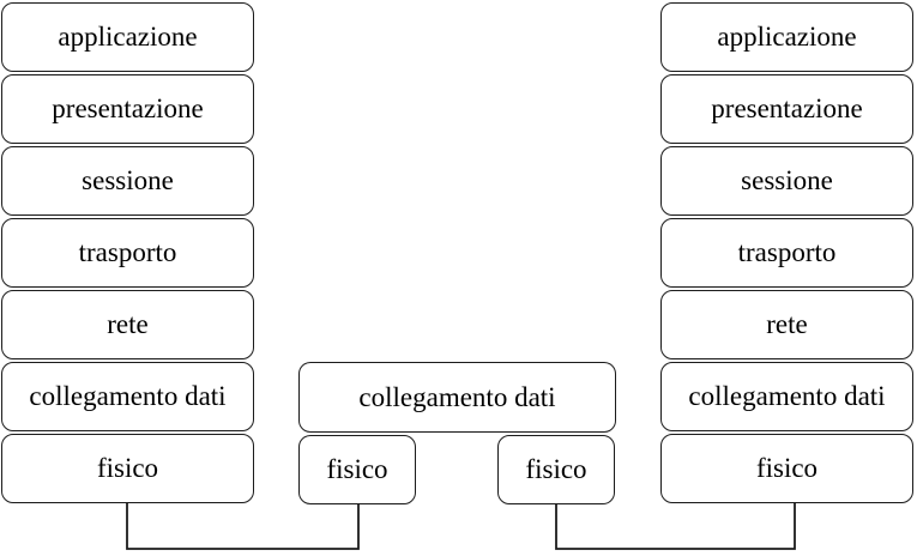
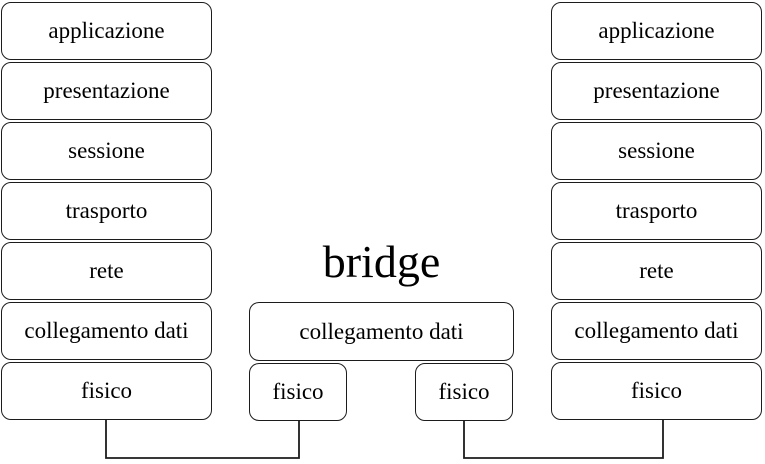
  applicazione
  presentazione
  sessione
  trasporto
  rete
  collegamento dati
  fisico
  applicazione
  presentazione
  sessione
  trasporto
  rete
  collegamento dati
  fisico
+ bridge
  collegamento dati
  fisico
  fisico
